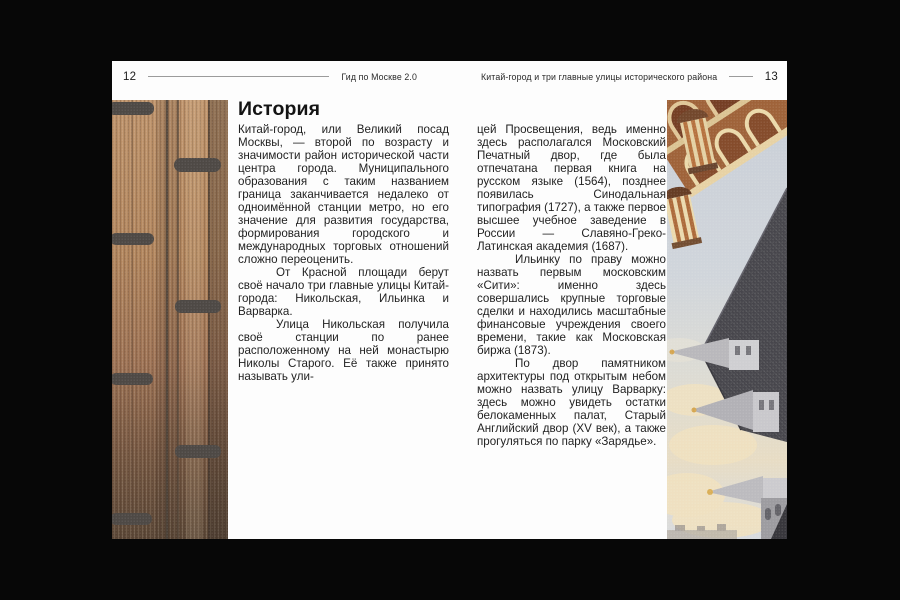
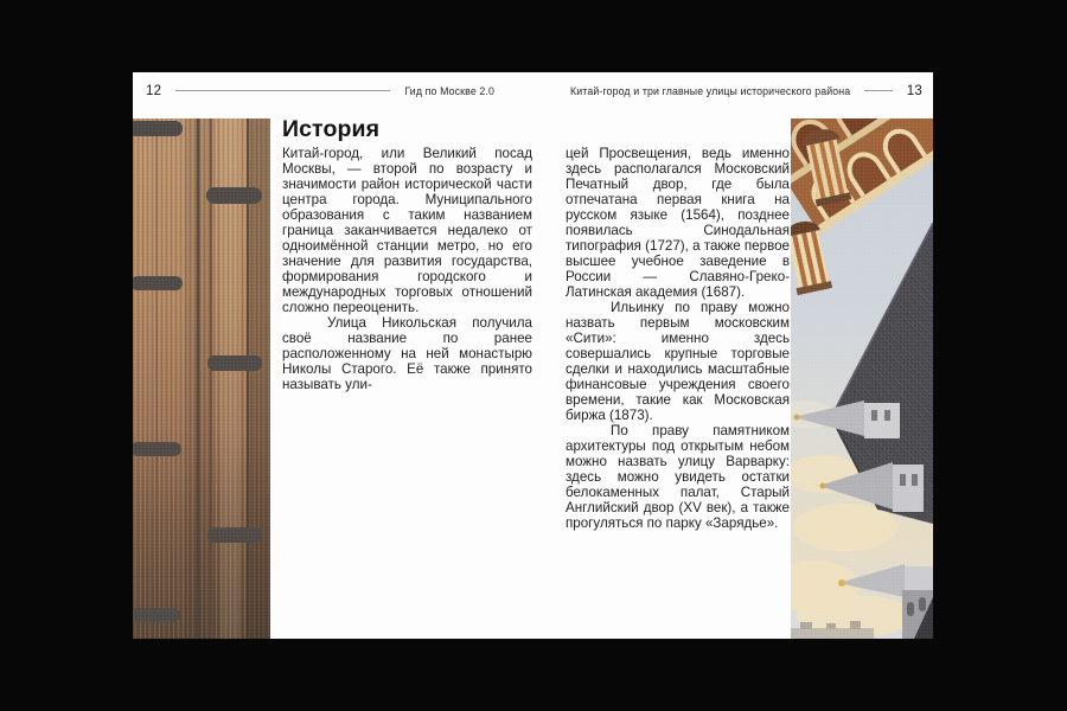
  12
  Гид по Москве 2.0
  Китай-город и три главные улицы исторического района
  13
  История
  Китай-город, или Великий посад Москвы, — второй по возрасту и значимости район исторической части центра города. Муниципального образования с таким названием граница заканчивается недалеко от одноимённой станции метро, но его значение для развития государства, формирования городского и международных торговых отношений сложно переоценить.
- От Красной площади берут своё начало три главные улицы Китай-города: Никольская, Ильинка и Варварка.
- Улица Никольская получила своё станции по ранее расположенному на ней монастырю Николы Старого. Её также принято называть ули-
+ Улица Никольская получила своё название по ранее расположенному на ней монастырю Николы Старого. Её также принято называть ули-
  цей Просвещения, ведь именно здесь располагался Московский Печатный двор, где была отпечатана первая книга на русском языке (1564), позднее появилась Синодальная типография (1727), а также первое высшее учебное заведение в России — Славяно-Греко-Латинская академия (1687).
  Ильинку по праву можно назвать первым московским «Сити»: именно здесь совершались крупные торговые сделки и находились масштабные финансовые учреждения своего времени, такие как Московская биржа (1873).
- По двор памятником архитектуры под открытым небом можно назвать улицу Варварку: здесь можно увидеть остатки белокаменных палат, Старый Английский двор (XV век), а также прогуляться по парку «Зарядье».
+ По праву памятником архитектуры под открытым небом можно назвать улицу Варварку: здесь можно увидеть остатки белокаменных палат, Старый Английский двор (XV век), а также прогуляться по парку «Зарядье».
